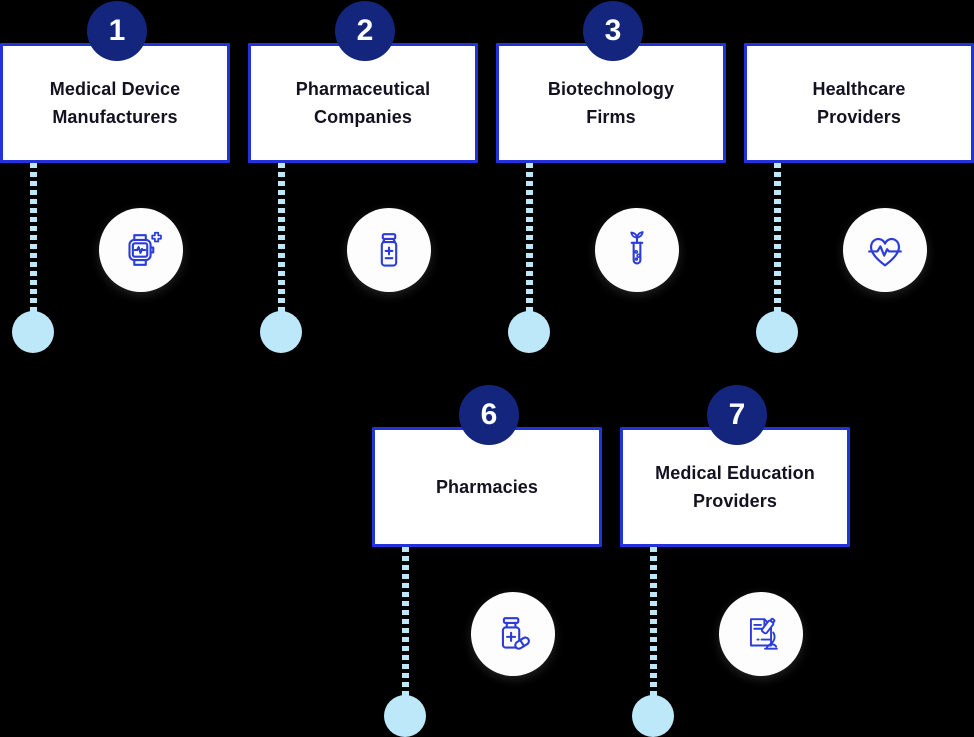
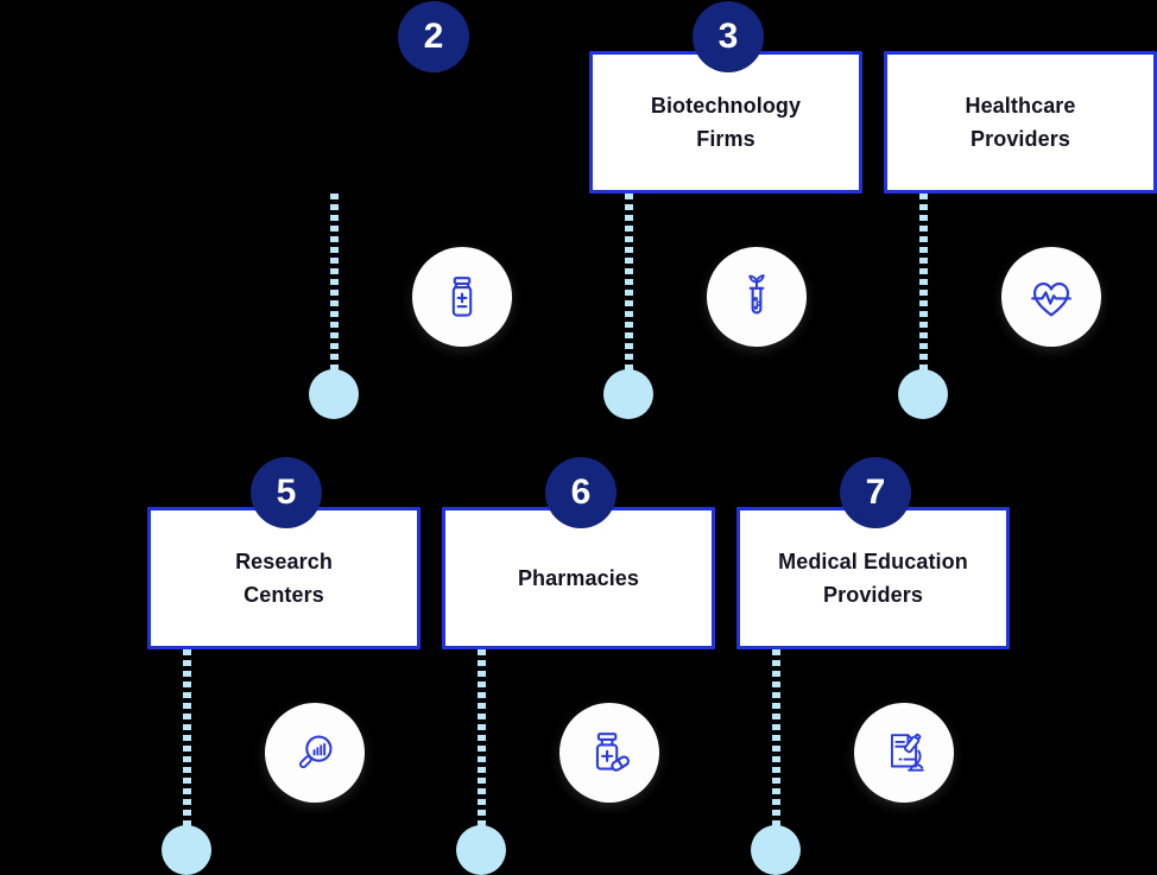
- Medical Device
- Manufacturers
- 1
- Pharmaceutical
- Companies
  2
  Biotechnology
  Firms
  3
  Healthcare
  Providers
+ Research
+ Centers
+ 5
  Pharmacies
  6
  Medical Education
  Providers
  7
